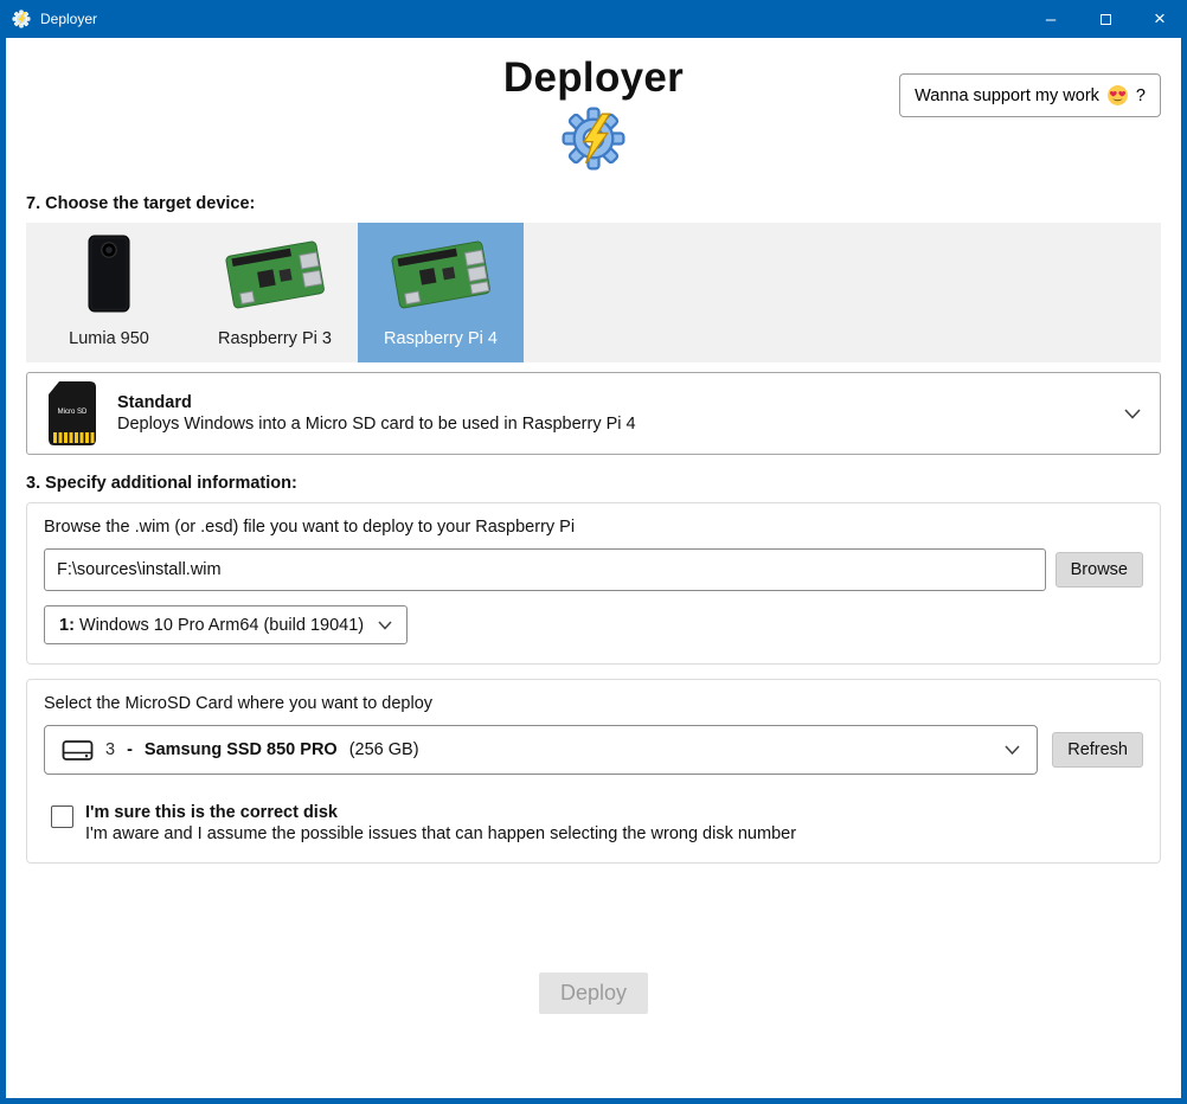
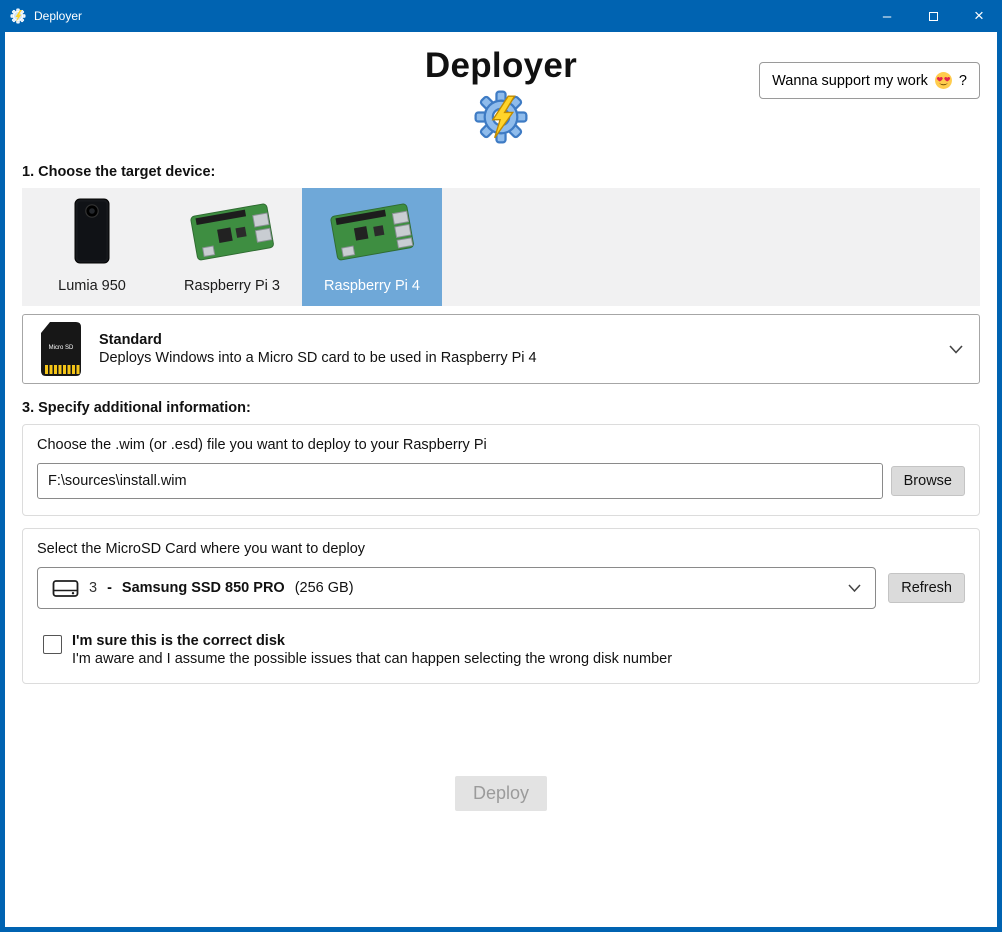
  Deployer
  –
  ×
  Deployer
  Wanna support my work
  ?
- 7. Choose the target device:
+ 1. Choose the target device:
  Lumia 950
  Raspberry Pi 3
  Raspberry Pi 4
  Standard
  Deploys Windows into a Micro SD card to be used in Raspberry Pi 4
  3. Specify additional information:
- Browse the .wim (or .esd) file you want to deploy to your Raspberry Pi
+ Choose the .wim (or .esd) file you want to deploy to your Raspberry Pi
  F:\sources\install.wim
  Browse
- 1: Windows 10 Pro Arm64 (build 19041)
  Select the MicroSD Card where you want to deploy
  3
  -
  Samsung SSD 850 PRO
  (256 GB)
  Refresh
  I'm sure this is the correct disk
  I'm aware and I assume the possible issues that can happen selecting the wrong disk number
  Deploy
